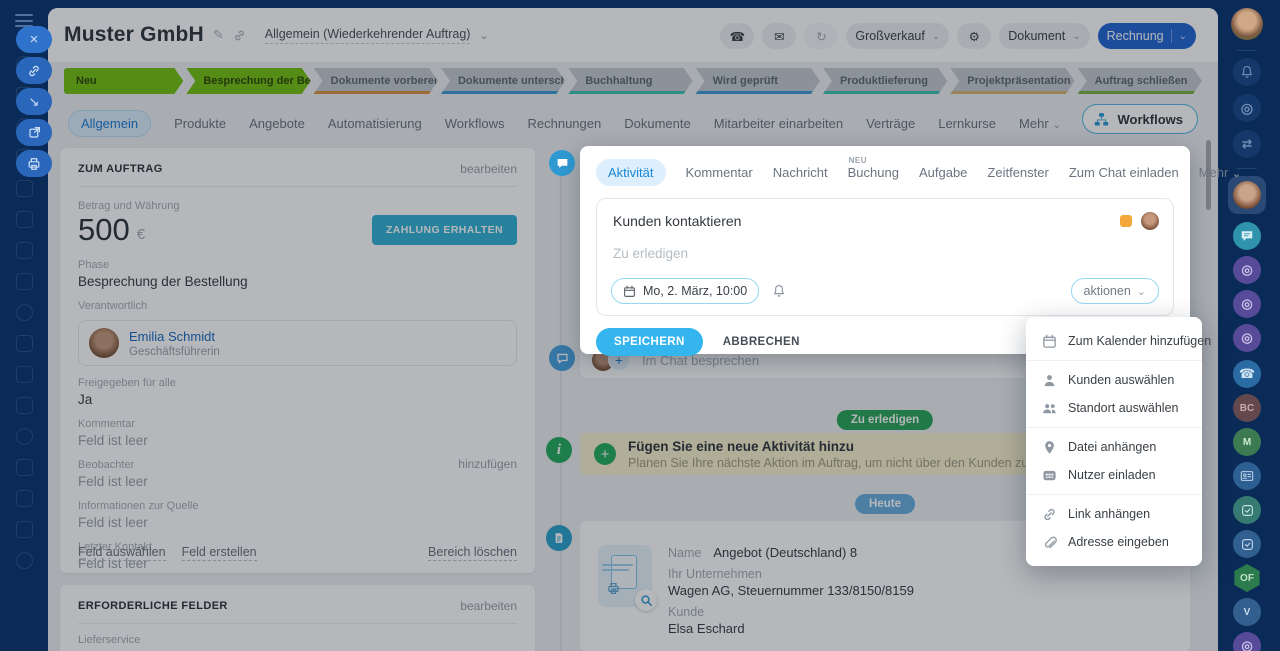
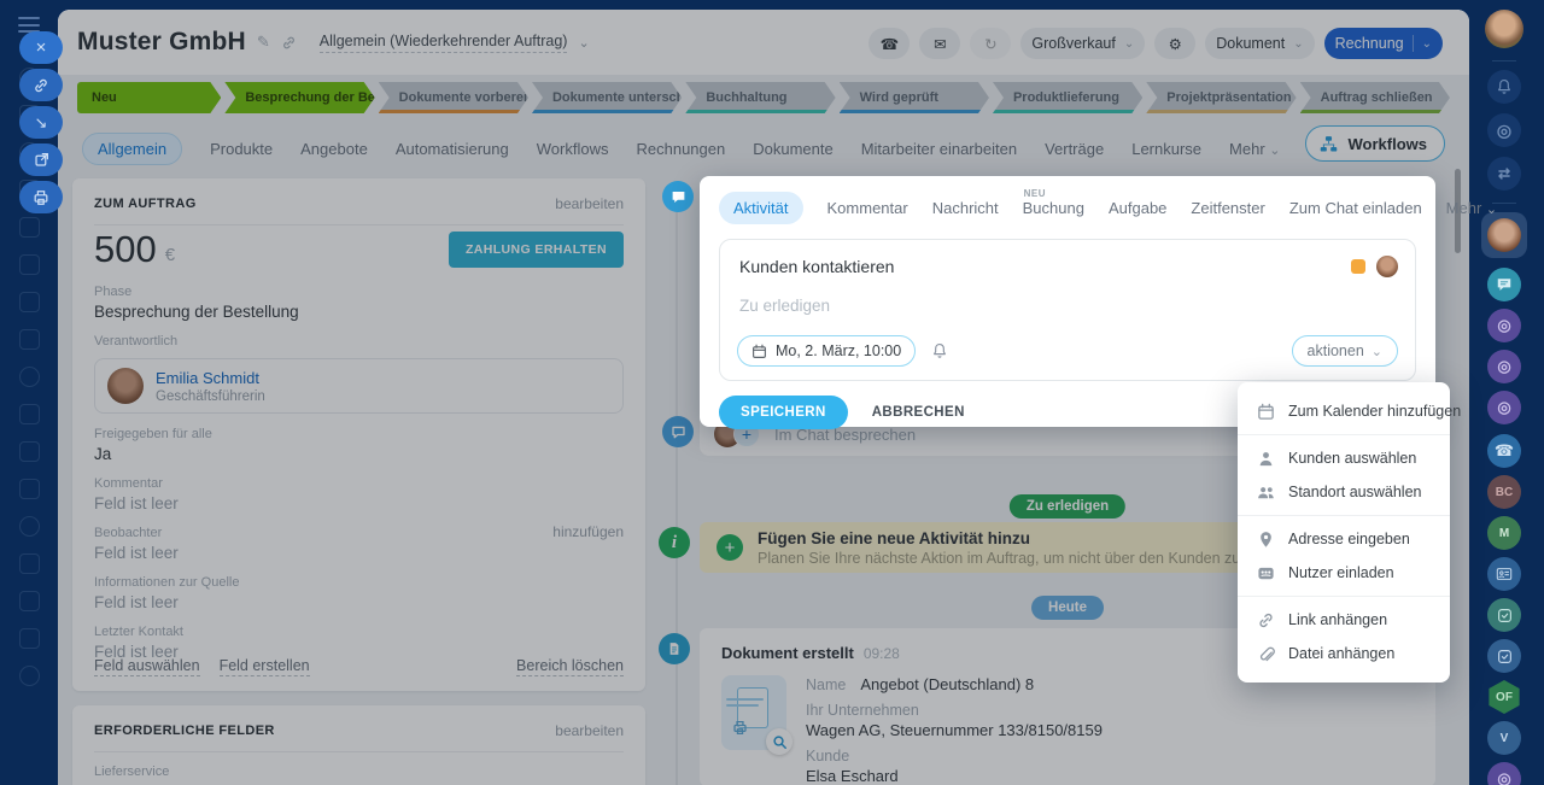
  ×
  ↘
  Muster GmbH
  ✎
  Allgemein (Wiederkehrender Auftrag)
  ⌄
  ☎
  ✉
  ↻
  Großverkauf
  ⌄
  ⚙
  Dokument
  ⌄
  Rechnung
  ⌄
  Neu
  Besprechung der Be
  Dokumente vorberei
  Dokumente untersch
  Buchhaltung
  Wird geprüft
  Produktlieferung
  Projektpräsentation
  Auftrag schließen
  Allgemein
  Produkte
  Angebote
  Automatisierung
  Workflows
  Rechnungen
  Dokumente
  Mitarbeiter einarbeiten
  Verträge
  Lernkurse
  Mehr ⌄
  Workflows
  ZUM AUFTRAG
  bearbeiten
- Betrag und Währung
  500
  €
  ZAHLUNG ERHALTEN
  Phase
  Besprechung der Bestellung
  Verantwortlich
  Emilia Schmidt
  Geschäftsführerin
  Freigegeben für alle
  Ja
  Kommentar
  Feld ist leer
  Beobachter
  hinzufügen
  Feld ist leer
  Informationen zur Quelle
  Feld ist leer
  Letzter Kontakt
  Feld ist leer
  Feld auswählen
  Feld erstellen
  Bereich löschen
  ERFORDERLICHE FELDER
  bearbeiten
  Lieferservice
  i
  +
  Im Chat besprechen
  Zu erledigen
  +
  Fügen Sie eine neue Aktivität hinzu
  Planen Sie Ihre nächste Aktion im Auftrag, um nicht über den Kunden zu
  Heute
+ Dokument erstellt
+ 09:28
  Name
  Angebot (Deutschland) 8
  Ihr Unternehmen
  Wagen AG, Steuernummer 133/8150/8159
  Kunde
  Elsa Eschard
  Aktivität
  Kommentar
  Nachricht
  NEU
  Buchung
  Aufgabe
  Zeitfenster
  Zum Chat einladen
  Mehr ⌄
  Kunden kontaktieren
  Zu erledigen
  Mo, 2. März, 10:00
  aktionen
  ⌄
  SPEICHERN
  ABBRECHEN
  Zum Kalender hinzufügen
  Kunden auswählen
  Standort auswählen
- Datei anhängen
+ Adresse eingeben
  Nutzer einladen
  Link anhängen
- Adresse eingeben
+ Datei anhängen
  ◎
  ⇄
  ◎
  ◎
  ◎
  ☎
  BC
  M
  OF
  V
  ◎
